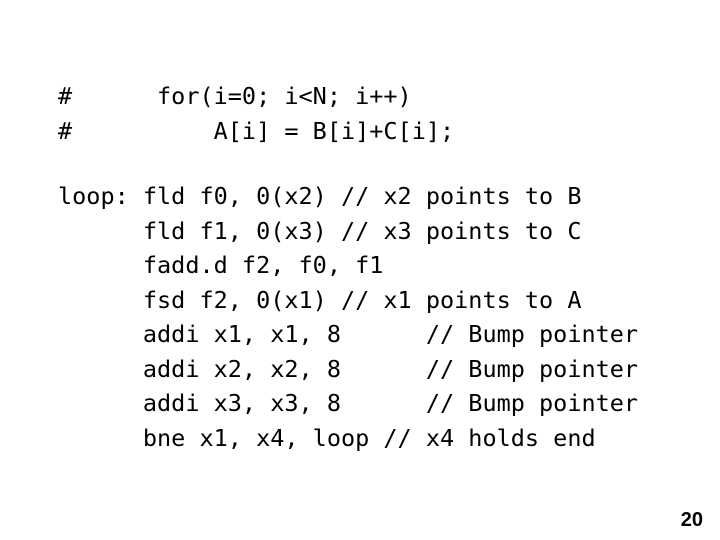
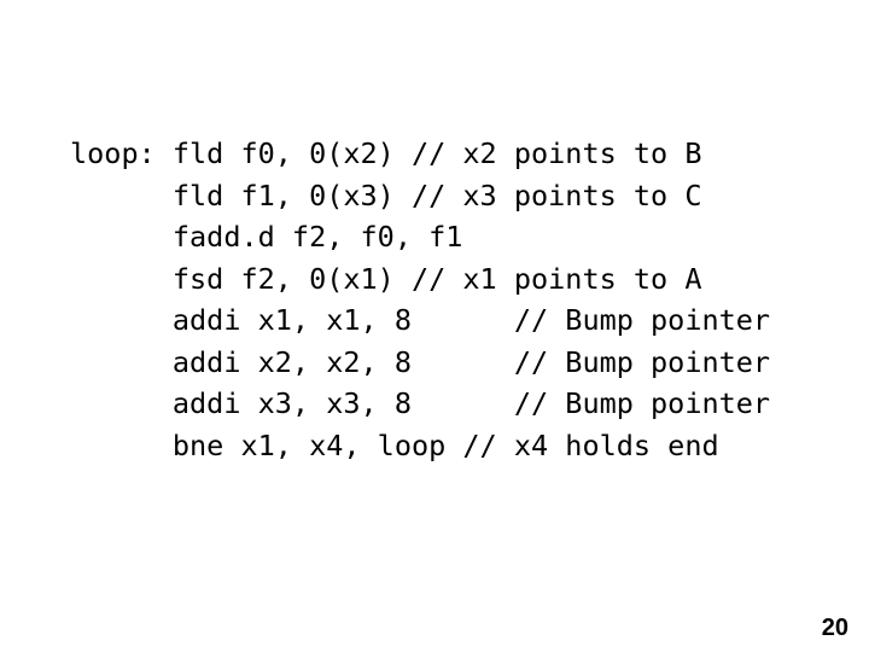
- # for(i=0; i<N; i++)
- # A[i] = B[i]+C[i];
  loop: fld f0, 0(x2) // x2 points to B
  fld f1, 0(x3) // x3 points to C
  fadd.d f2, f0, f1
  fsd f2, 0(x1) // x1 points to A
  addi x1, x1, 8 // Bump pointer
  addi x2, x2, 8 // Bump pointer
  addi x3, x3, 8 // Bump pointer
  bne x1, x4, loop // x4 holds end
  20
